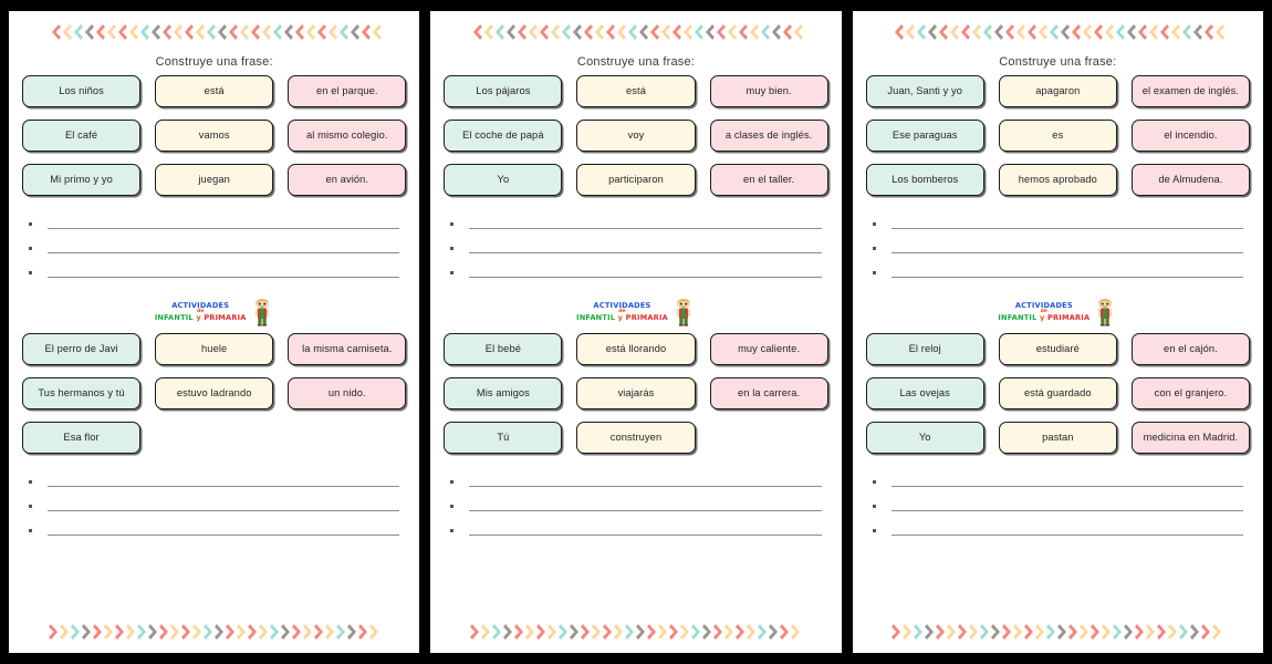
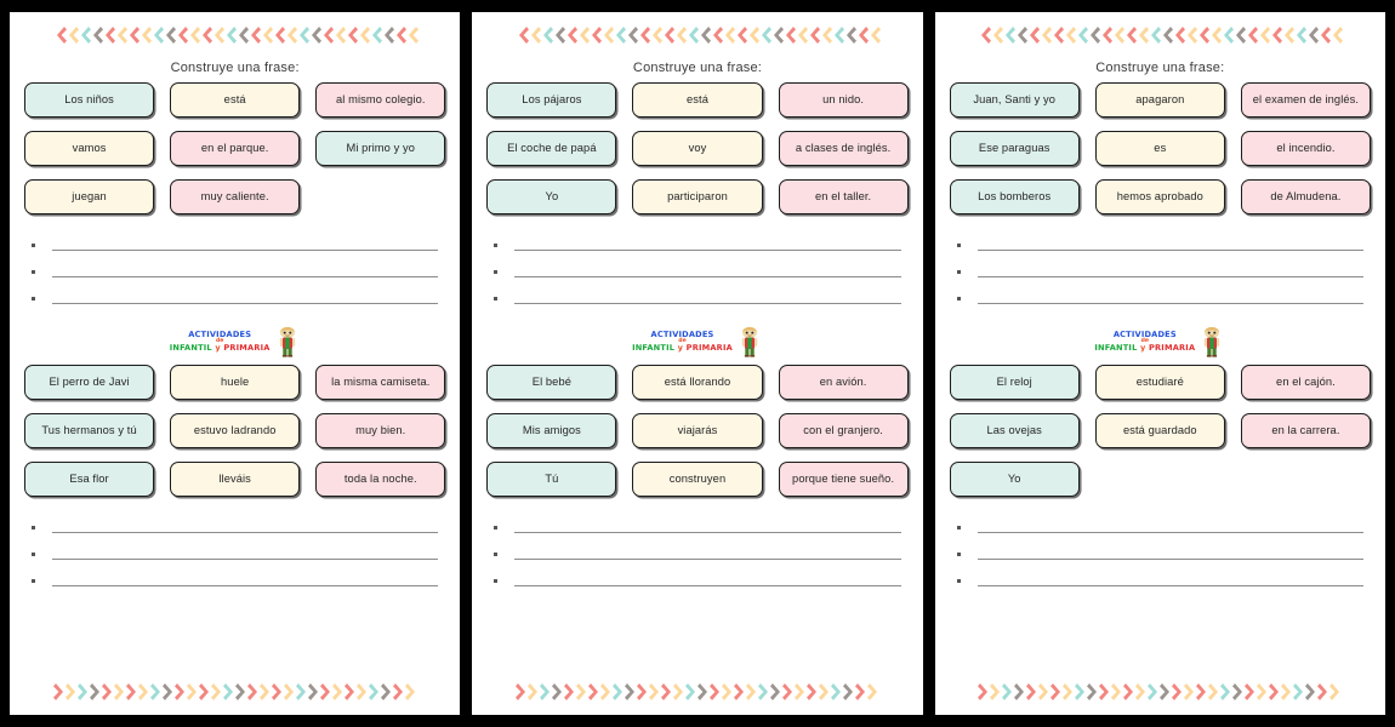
  Construye una frase:
  Los niños
  está
- en el parque.
+ al mismo colegio.
- El café
  vamos
- al mismo colegio.
+ en el parque.
  Mi primo y yo
  juegan
- en avión.
+ muy caliente.
  ACTIVIDADES
  INFANTIL y PRIMARIA
  El perro de Javi
  huele
  la misma camiseta.
  Tus hermanos y tú
  estuvo ladrando
- un nido.
+ muy bien.
  Esa flor
+ lleváis
+ toda la noche.
  Construye una frase:
  Los pájaros
  está
- muy bien.
+ un nido.
  El coche de papá
  voy
  a clases de inglés.
  Yo
  participaron
  en el taller.
  ACTIVIDADES
  INFANTIL y PRIMARIA
  El bebé
  está llorando
- muy caliente.
+ en avión.
  Mis amigos
  viajarás
- en la carrera.
+ con el granjero.
  Tú
  construyen
+ porque tiene sueño.
  Construye una frase:
  Juan, Santi y yo
  apagaron
  el examen de inglés.
  Ese paraguas
  es
  el incendio.
  Los bomberos
  hemos aprobado
  de Almudena.
  ACTIVIDADES
  INFANTIL y PRIMARIA
  El reloj
  estudiaré
  en el cajón.
  Las ovejas
  está guardado
- con el granjero.
+ en la carrera.
  Yo
- pastan
- medicina en Madrid.
